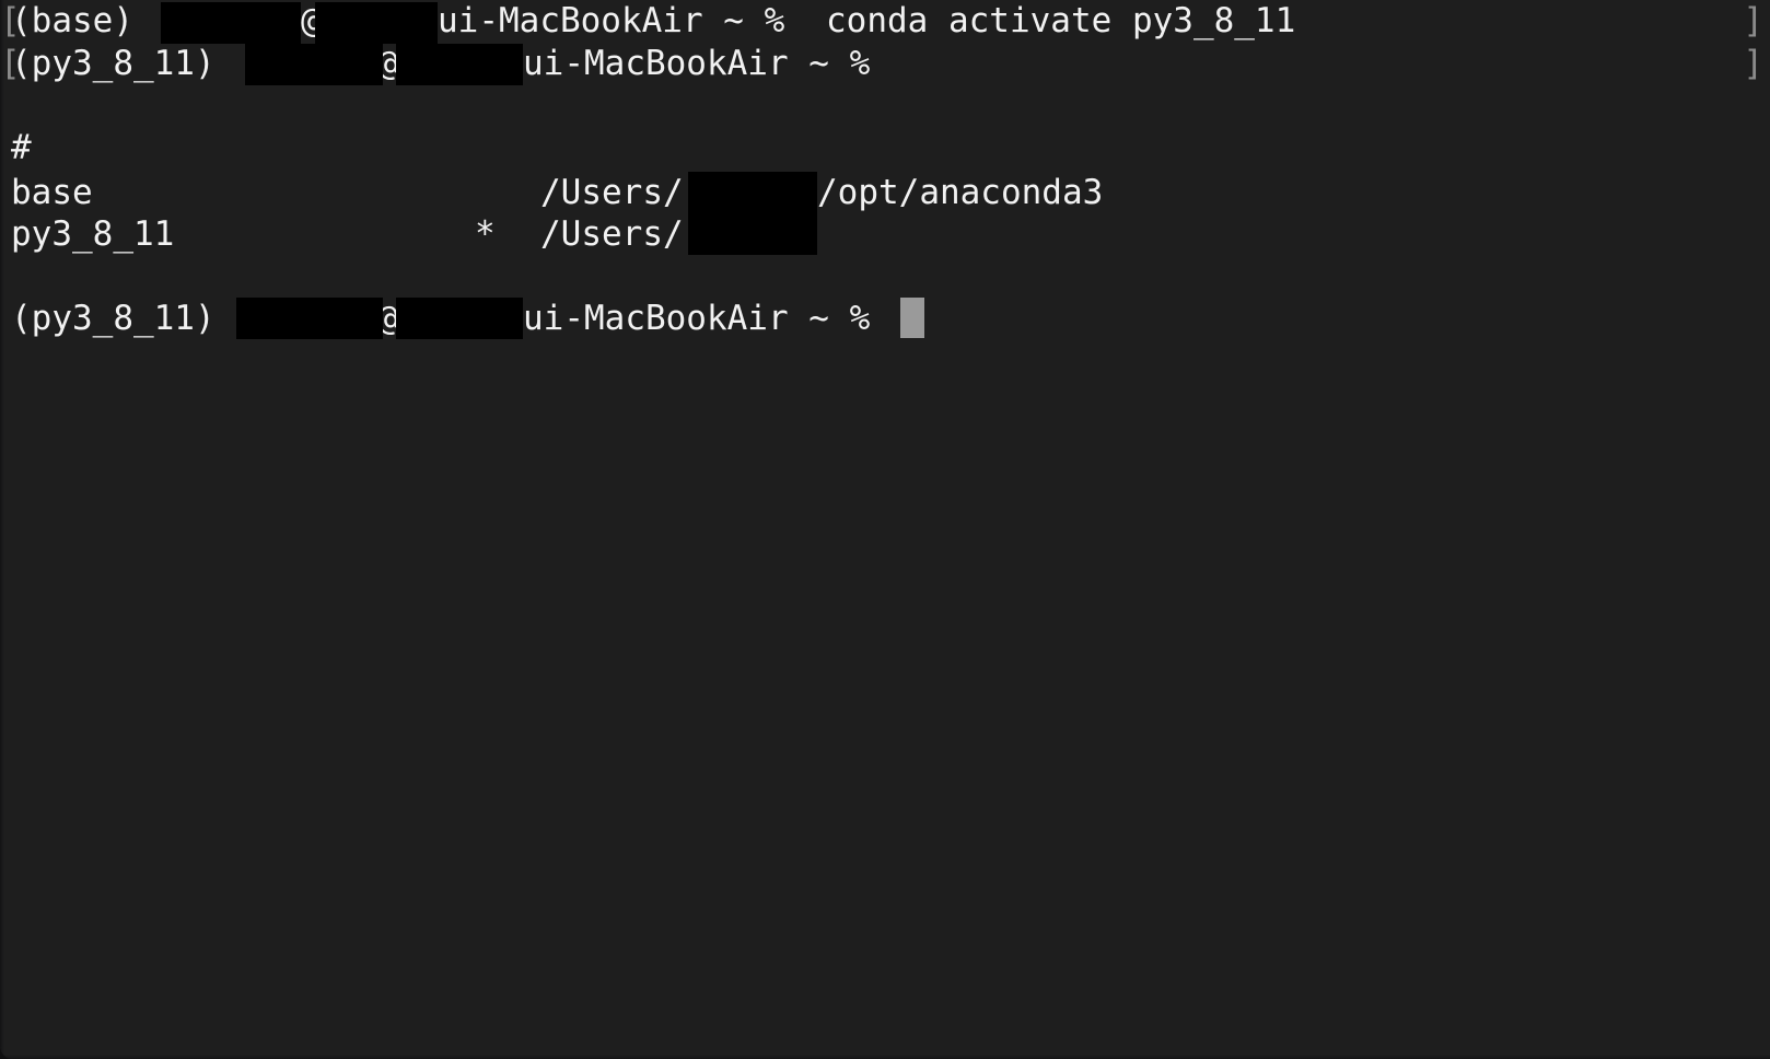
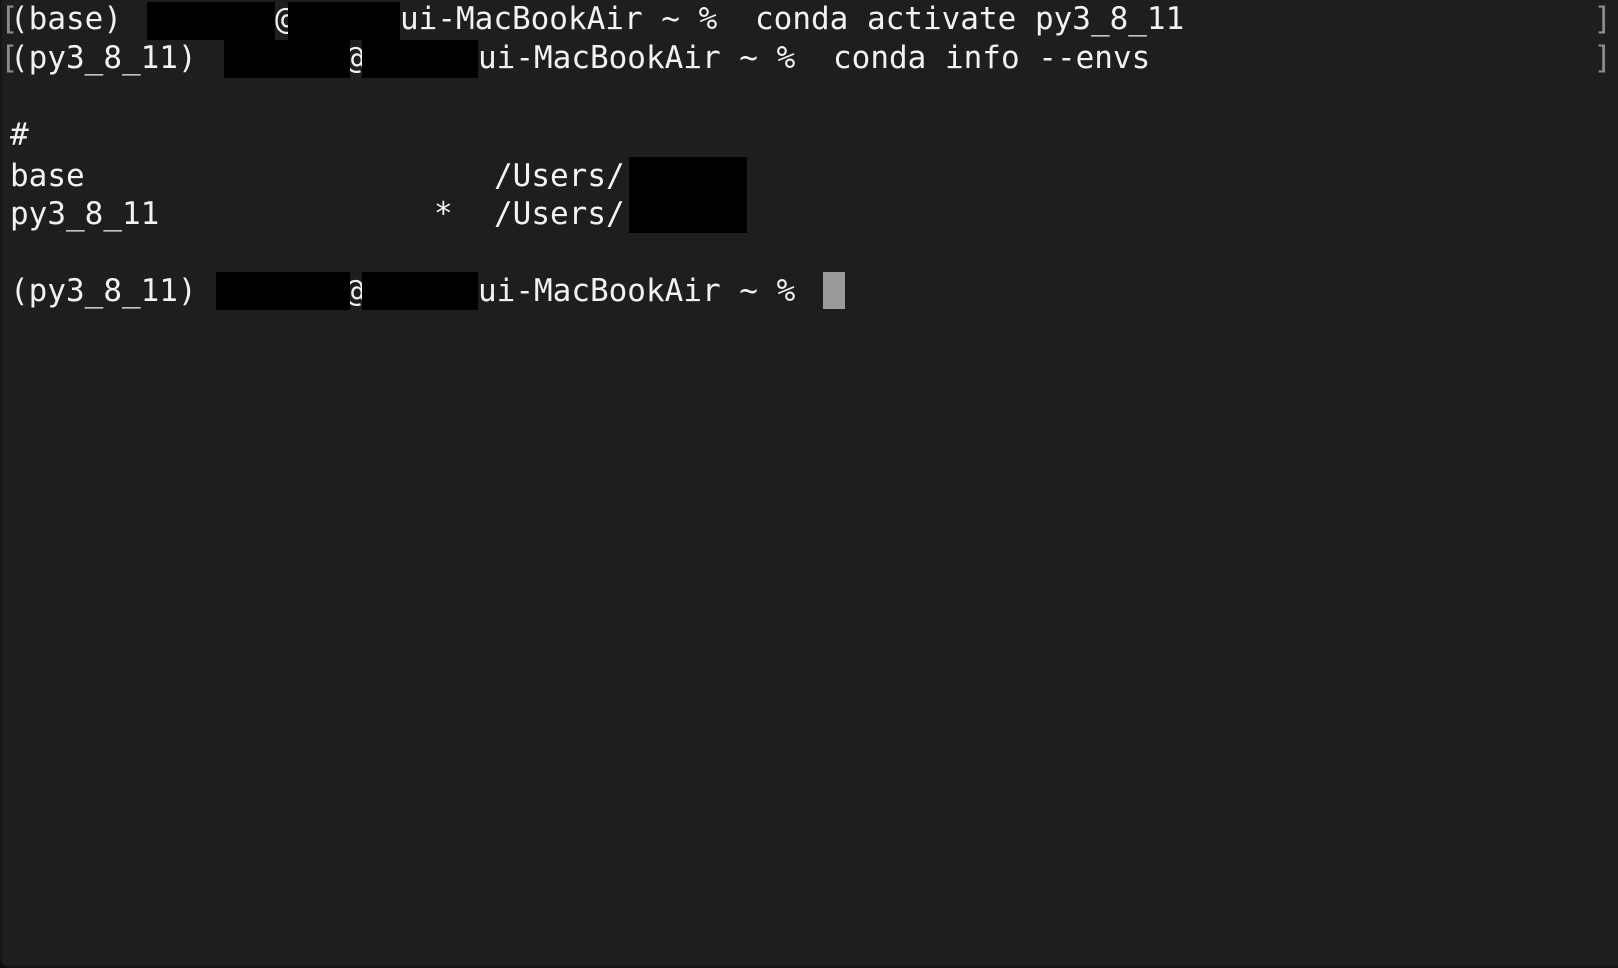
  [
  (base)
  @
  ui-MacBookAir ~ %
  conda activate py3_8_11
  ]
  [
  (py3_8_11)
  @
  ui-MacBookAir ~ %
+ conda info --envs
  ]
  #
  base
  /Users/
- /opt/anaconda3
  py3_8_11
  *
  /Users/
  (py3_8_11)
  @
  ui-MacBookAir ~ %
